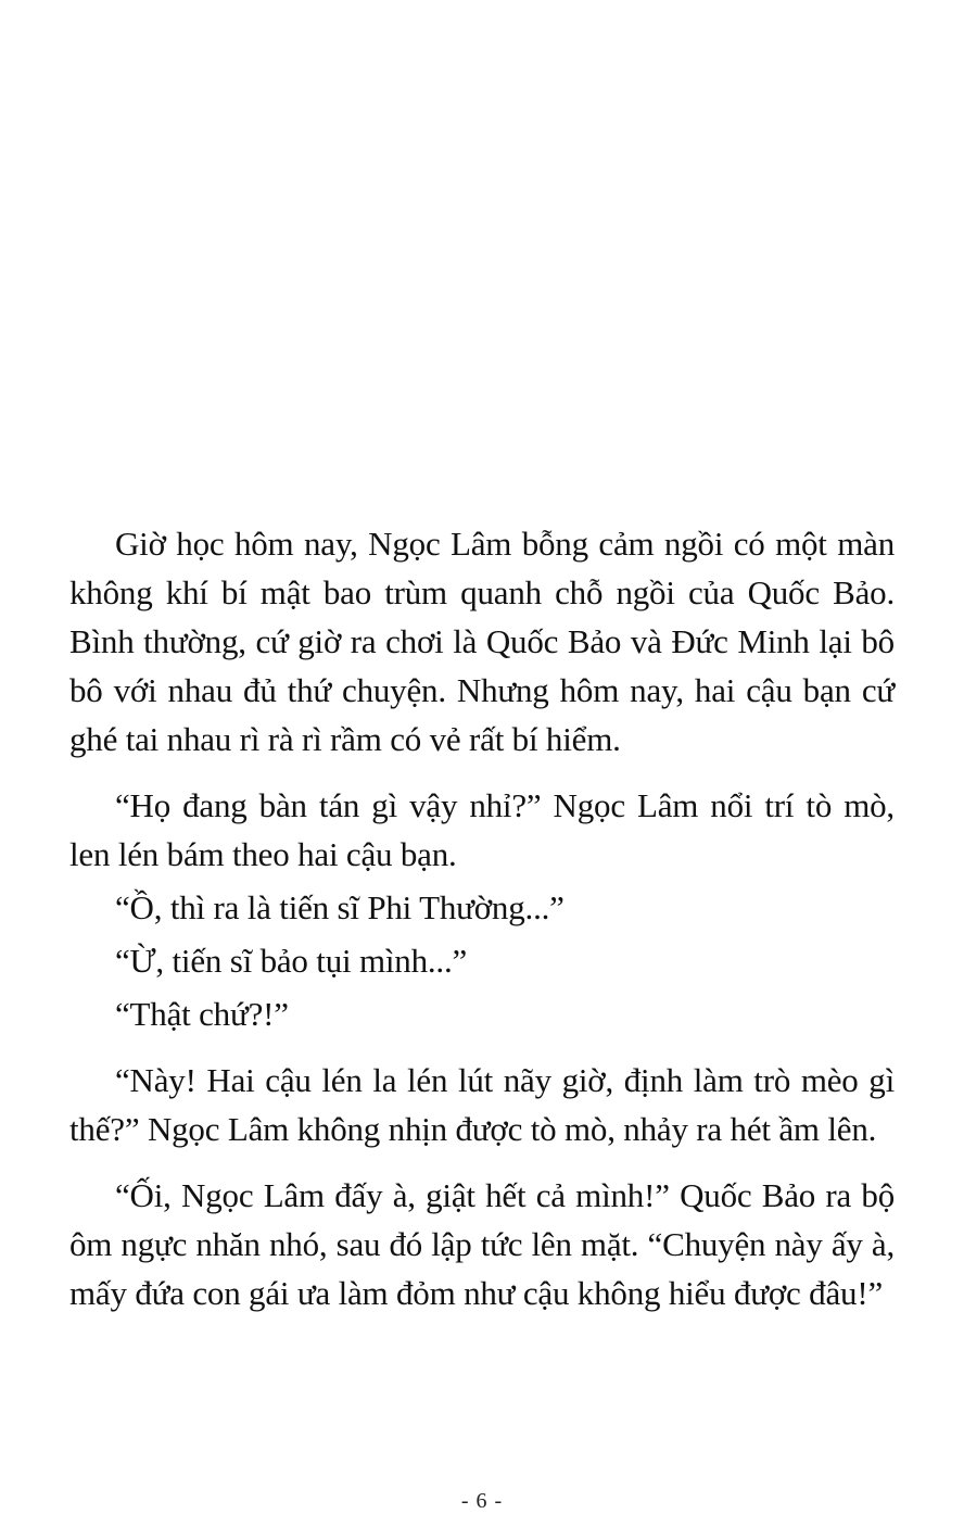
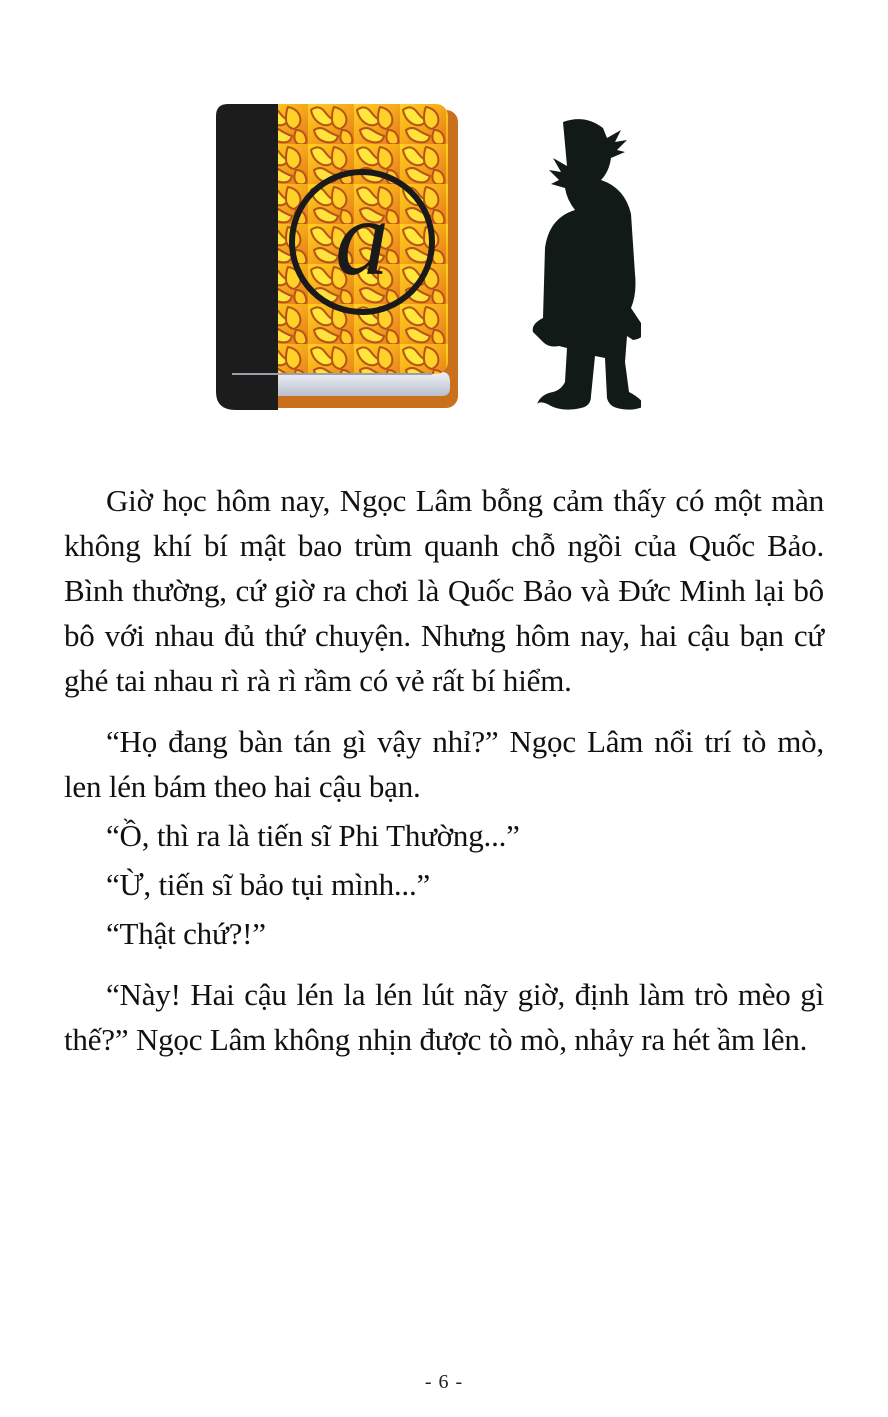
+ a
- Giờ học hôm nay, Ngọc Lâm bỗng cảm ngồi có một màn không khí bí mật bao trùm quanh chỗ ngồi của Quốc Bảo. Bình thường, cứ giờ ra chơi là Quốc Bảo và Đức Minh lại bô bô với nhau đủ thứ chuyện. Nhưng hôm nay, hai cậu bạn cứ ghé tai nhau rì rà rì rầm có vẻ rất bí hiểm.
+ Giờ học hôm nay, Ngọc Lâm bỗng cảm thấy có một màn không khí bí mật bao trùm quanh chỗ ngồi của Quốc Bảo. Bình thường, cứ giờ ra chơi là Quốc Bảo và Đức Minh lại bô bô với nhau đủ thứ chuyện. Nhưng hôm nay, hai cậu bạn cứ ghé tai nhau rì rà rì rầm có vẻ rất bí hiểm.
  “Họ đang bàn tán gì vậy nhỉ?” Ngọc Lâm nổi trí tò mò, len lén bám theo hai cậu bạn.
  “Ồ, thì ra là tiến sĩ Phi Thường...”
  “Ừ, tiến sĩ bảo tụi mình...”
  “Thật chứ?!”
  “Này! Hai cậu lén la lén lút nãy giờ, định làm trò mèo gì thế?” Ngọc Lâm không nhịn được tò mò, nhảy ra hét ầm lên.
- “Ối, Ngọc Lâm đấy à, giật hết cả mình!” Quốc Bảo ra bộ ôm ngực nhăn nhó, sau đó lập tức lên mặt. “Chuyện này ấy à, mấy đứa con gái ưa làm đỏm như cậu không hiểu được đâu!”
  - 6 -
